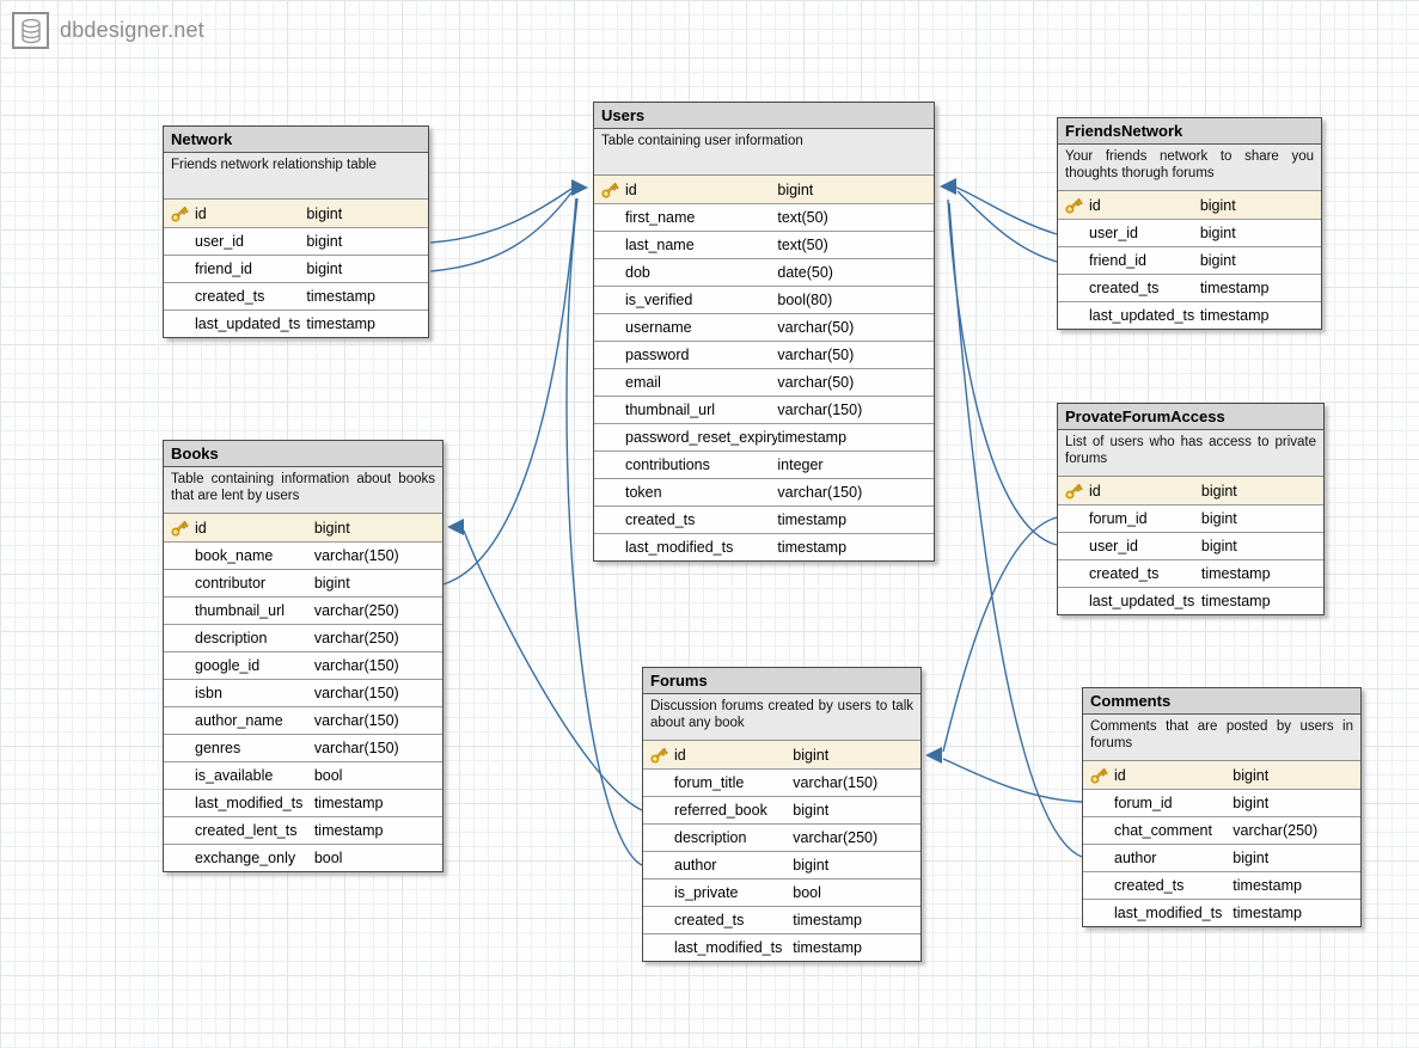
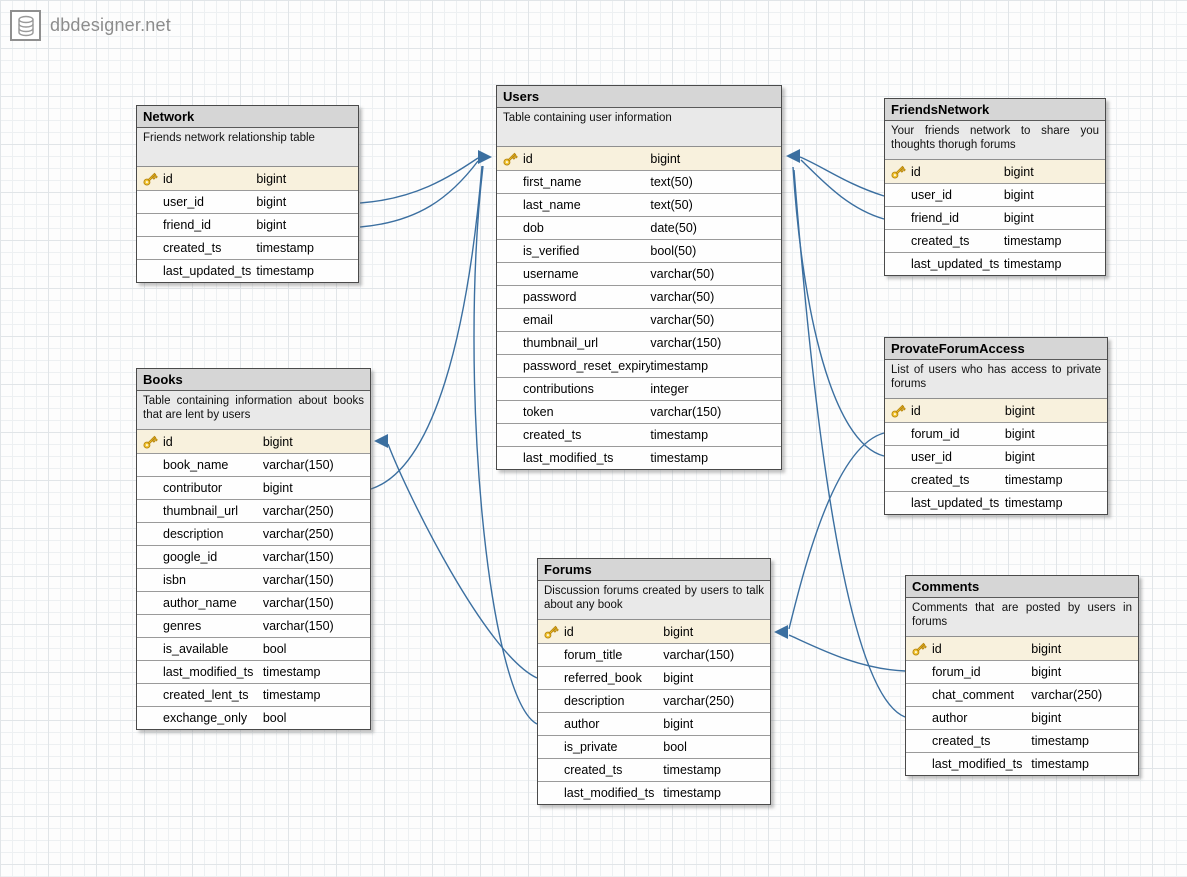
  dbdesigner.net
  Network
  Friends network relationship table
  id
  bigint
  user_id
  bigint
  friend_id
  bigint
  created_ts
  timestamp
  last_updated_ts
  timestamp
  Users
  Table containing user information
  id
  bigint
  first_name
  text(50)
  last_name
  text(50)
  dob
  date(50)
  is_verified
- bool(80)
+ bool(50)
  username
  varchar(50)
  password
  varchar(50)
  email
  varchar(50)
  thumbnail_url
  varchar(150)
  password_reset_expiry
  timestamp
  contributions
  integer
  token
  varchar(150)
  created_ts
  timestamp
  last_modified_ts
  timestamp
  FriendsNetwork
  Your friends network to share you thoughts thorugh forums
  id
  bigint
  user_id
  bigint
  friend_id
  bigint
  created_ts
  timestamp
  last_updated_ts
  timestamp
  Books
  Table containing information about books that are lent by users
  id
  bigint
  book_name
  varchar(150)
  contributor
  bigint
  thumbnail_url
  varchar(250)
  description
  varchar(250)
  google_id
  varchar(150)
  isbn
  varchar(150)
  author_name
  varchar(150)
  genres
  varchar(150)
  is_available
  bool
  last_modified_ts
  timestamp
  created_lent_ts
  timestamp
  exchange_only
  bool
  ProvateForumAccess
  List of users who has access to private forums
  id
  bigint
  forum_id
  bigint
  user_id
  bigint
  created_ts
  timestamp
  last_updated_ts
  timestamp
  Forums
  Discussion forums created by users to talk about any book
  id
  bigint
  forum_title
  varchar(150)
  referred_book
  bigint
  description
  varchar(250)
  author
  bigint
  is_private
  bool
  created_ts
  timestamp
  last_modified_ts
  timestamp
  Comments
  Comments that are posted by users in forums
  id
  bigint
  forum_id
  bigint
  chat_comment
  varchar(250)
  author
  bigint
  created_ts
  timestamp
  last_modified_ts
  timestamp
